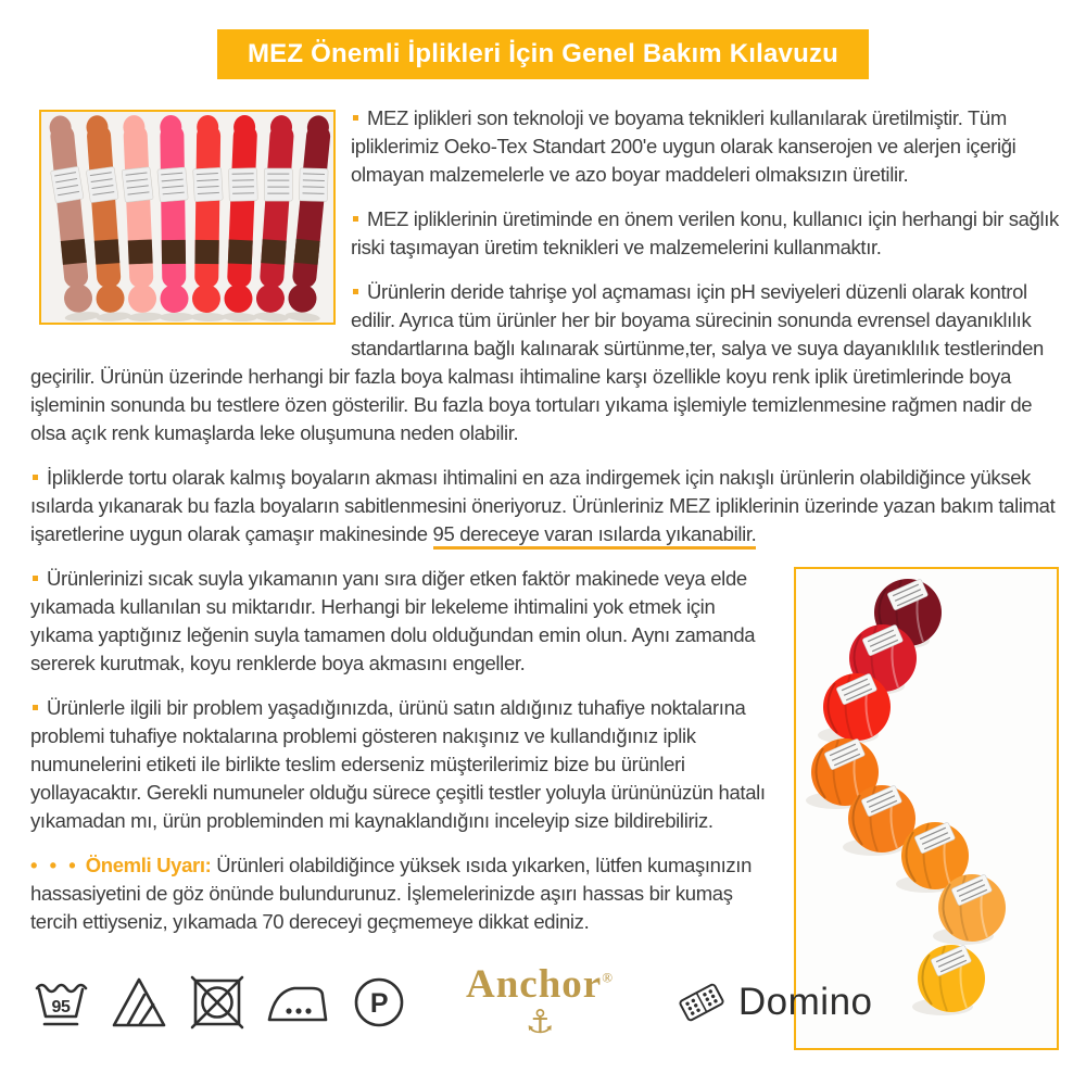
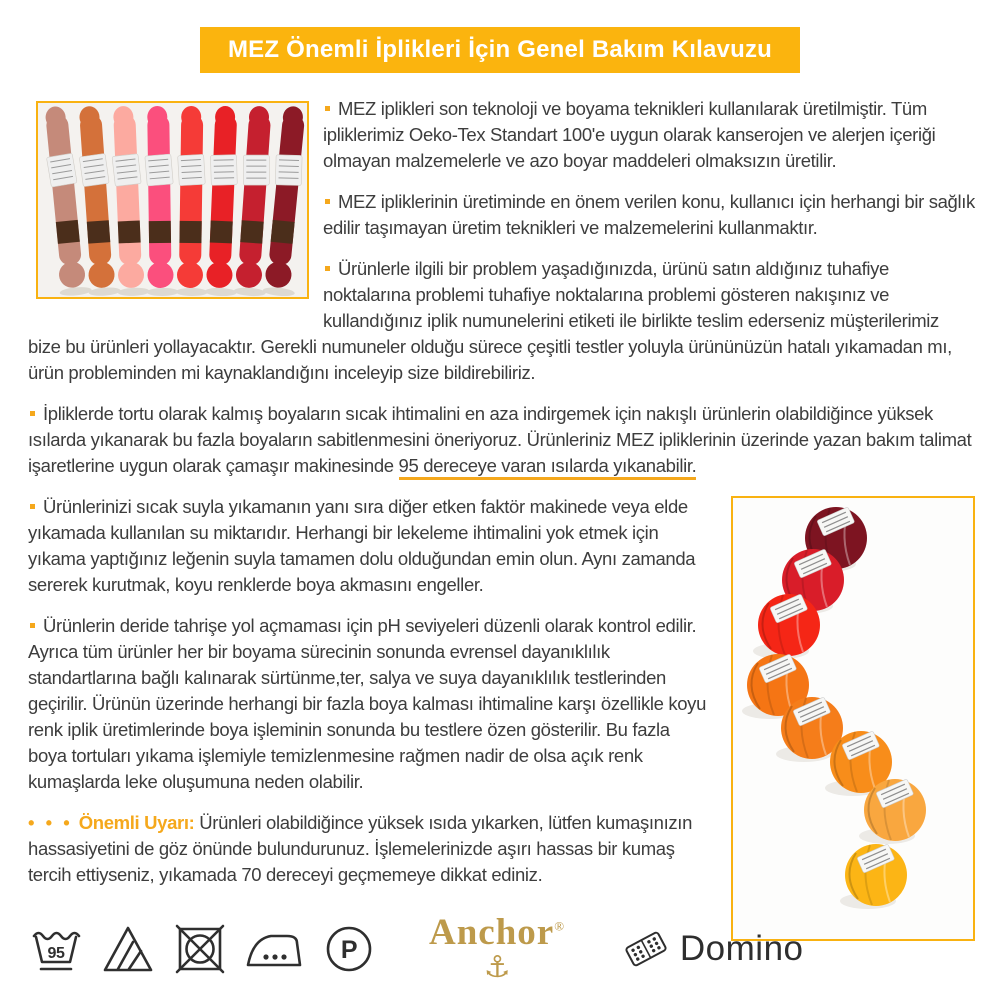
  MEZ Önemli İplikleri İçin Genel Bakım Kılavuzu
- MEZ iplikleri son teknoloji ve boyama teknikleri kullanılarak üretilmiştir. Tüm ipliklerimiz Oeko-Tex Standart 200'e uygun olarak kanserojen ve alerjen içeriği olmayan malzemelerle ve azo boyar maddeleri olmaksızın üretilir.
+ MEZ iplikleri son teknoloji ve boyama teknikleri kullanılarak üretilmiştir. Tüm ipliklerimiz Oeko-Tex Standart 100'e uygun olarak kanserojen ve alerjen içeriği olmayan malzemelerle ve azo boyar maddeleri olmaksızın üretilir.
- MEZ ipliklerinin üretiminde en önem verilen konu, kullanıcı için herhangi bir sağlık riski taşımayan üretim teknikleri ve malzemelerini kullanmaktır.
+ MEZ ipliklerinin üretiminde en önem verilen konu, kullanıcı için herhangi bir sağlık edilir taşımayan üretim teknikleri ve malzemelerini kullanmaktır.
- Ürünlerin deride tahrişe yol açmaması için pH seviyeleri düzenli olarak kontrol edilir. Ayrıca tüm ürünler her bir boyama sürecinin sonunda evrensel dayanıklılık standartlarına bağlı kalınarak sürtünme,ter, salya ve suya dayanıklılık testlerinden geçirilir. Ürünün üzerinde herhangi bir fazla boya kalması ihtimaline karşı özellikle koyu renk iplik üretimlerinde boya işleminin sonunda bu testlere özen gösterilir. Bu fazla boya tortuları yıkama işlemiyle temizlenmesine rağmen nadir de olsa açık renk kumaşlarda leke oluşumuna neden olabilir.
+ Ürünlerle ilgili bir problem yaşadığınızda, ürünü satın aldığınız tuhafiye noktalarına problemi tuhafiye noktalarına problemi gösteren nakışınız ve kullandığınız iplik numunelerini etiketi ile birlikte teslim ederseniz müşterilerimiz bize bu ürünleri yollayacaktır. Gerekli numuneler olduğu sürece çeşitli testler yoluyla ürününüzün hatalı yıkamadan mı, ürün probleminden mi kaynaklandığını inceleyip size bildirebiliriz.
- İpliklerde tortu olarak kalmış boyaların akması ihtimalini en aza indirgemek için nakışlı ürünlerin olabildiğince yüksek ısılarda yıkanarak bu fazla boyaların sabitlenmesini öneriyoruz. Ürünleriniz MEZ ipliklerinin üzerinde yazan bakım talimat işaretlerine uygun olarak çamaşır makinesinde 95 dereceye varan ısılarda yıkanabilir.
+ İpliklerde tortu olarak kalmış boyaların sıcak ihtimalini en aza indirgemek için nakışlı ürünlerin olabildiğince yüksek ısılarda yıkanarak bu fazla boyaların sabitlenmesini öneriyoruz. Ürünleriniz MEZ ipliklerinin üzerinde yazan bakım talimat işaretlerine uygun olarak çamaşır makinesinde 95 dereceye varan ısılarda yıkanabilir.
  Ürünlerinizi sıcak suyla yıkamanın yanı sıra diğer etken faktör makinede veya elde yıkamada kullanılan su miktarıdır. Herhangi bir lekeleme ihtimalini yok etmek için yıkama yaptığınız leğenin suyla tamamen dolu olduğundan emin olun. Aynı zamanda sererek kurutmak, koyu renklerde boya akmasını engeller.
- Ürünlerle ilgili bir problem yaşadığınızda, ürünü satın aldığınız tuhafiye noktalarına problemi tuhafiye noktalarına problemi gösteren nakışınız ve kullandığınız iplik numunelerini etiketi ile birlikte teslim ederseniz müşterilerimiz bize bu ürünleri yollayacaktır. Gerekli numuneler olduğu sürece çeşitli testler yoluyla ürününüzün hatalı yıkamadan mı, ürün probleminden mi kaynaklandığını inceleyip size bildirebiliriz.
+ Ürünlerin deride tahrişe yol açmaması için pH seviyeleri düzenli olarak kontrol edilir. Ayrıca tüm ürünler her bir boyama sürecinin sonunda evrensel dayanıklılık standartlarına bağlı kalınarak sürtünme,ter, salya ve suya dayanıklılık testlerinden geçirilir. Ürünün üzerinde herhangi bir fazla boya kalması ihtimaline karşı özellikle koyu renk iplik üretimlerinde boya işleminin sonunda bu testlere özen gösterilir. Bu fazla boya tortuları yıkama işlemiyle temizlenmesine rağmen nadir de olsa açık renk kumaşlarda leke oluşumuna neden olabilir.
  • • • Önemli Uyarı: Ürünleri olabildiğince yüksek ısıda yıkarken, lütfen kumaşınızın hassasiyetini de göz önünde bulundurunuz. İşlemelerinizde aşırı hassas bir kumaş tercih ettiyseniz, yıkamada 70 dereceyi geçmemeye dikkat ediniz.
  95
  P
  Anchor®
  ⚓
  Domino
